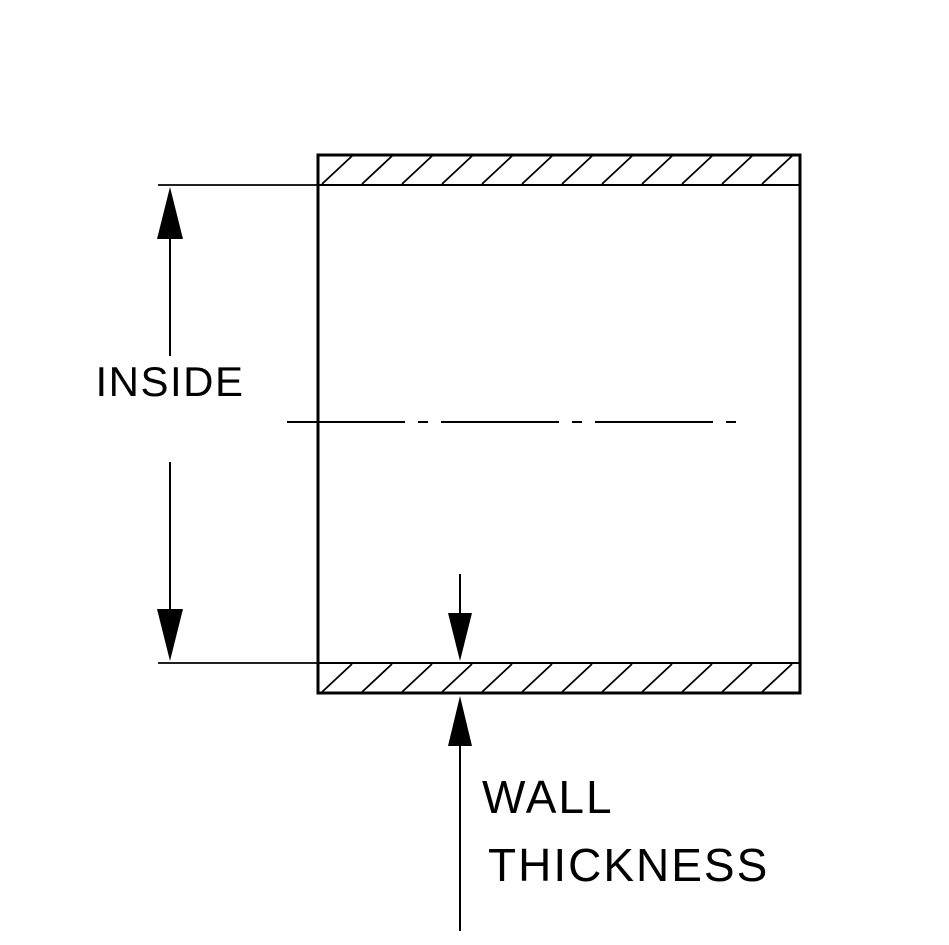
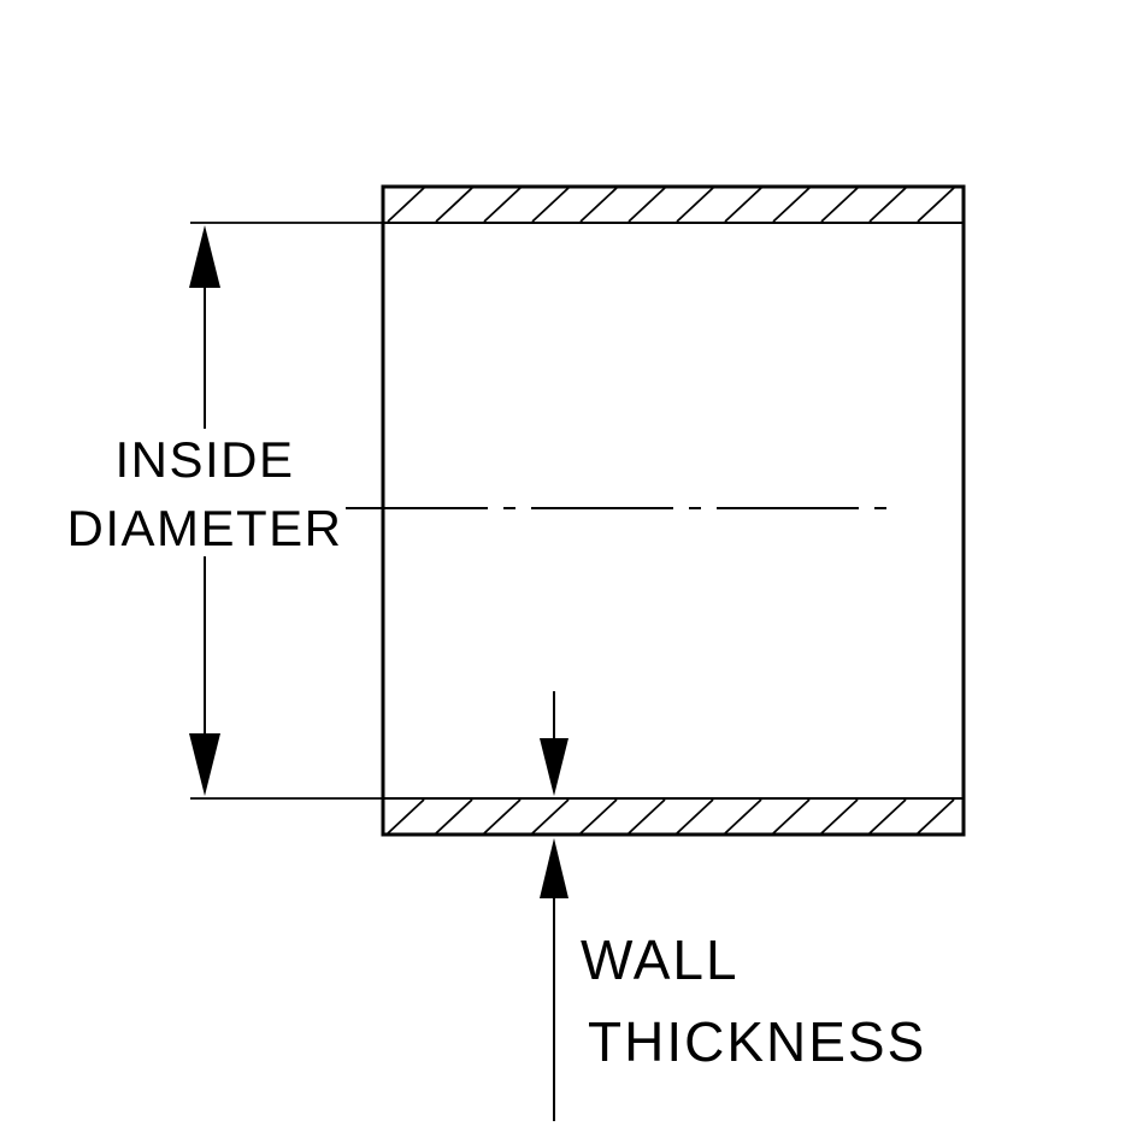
  INSIDE
+ DIAMETER
  WALL
  THICKNESS
